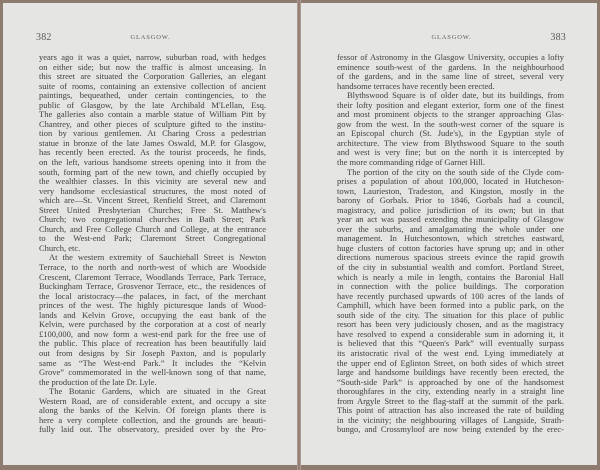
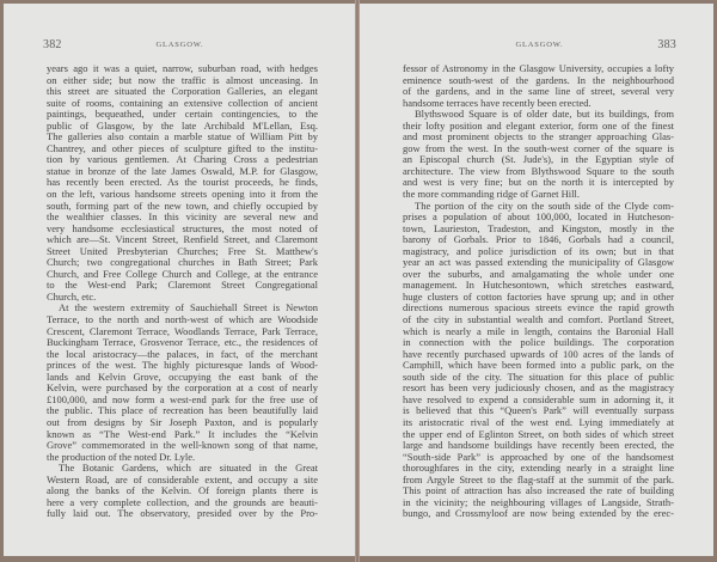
  382
  years ago it was a quiet, narrow, suburban road, with hedges
  on either side; but now the traffic is almost unceasing. In
  this street are situated the Corporation Galleries, an elegant
  suite of rooms, containing an extensive collection of ancient
  paintings, bequeathed, under certain contingencies, to the
  public of Glasgow, by the late Archibald M'Lellan, Esq.
  The galleries also contain a marble statue of William Pitt by
  Chantrey, and other pieces of sculpture gifted to the institu-
  tion by various gentlemen. At Charing Cross a pedestrian
  statue in bronze of the late James Oswald, M.P. for Glasgow,
  has recently been erected. As the tourist proceeds, he finds,
  on the left, various handsome streets opening into it from the
  south, forming part of the new town, and chiefly occupied by
  the wealthier classes. In this vicinity are several new and
  very handsome ecclesiastical structures, the most noted of
  which are—St. Vincent Street, Renfield Street, and Claremont
  Street United Presbyterian Churches; Free St. Matthew's
  Church; two congregational churches in Bath Street; Park
  Church, and Free College Church and College, at the entrance
  to the West-end Park; Claremont Street Congregational
  Church, etc.
  At the western extremity of Sauchiehall Street is Newton
  Terrace, to the north and north-west of which are Woodside
  Crescent, Claremont Terrace, Woodlands Terrace, Park Terrace,
  Buckingham Terrace, Grosvenor Terrace, etc., the residences of
  the local aristocracy—the palaces, in fact, of the merchant
  princes of the west. The highly picturesque lands of Wood-
  lands and Kelvin Grove, occupying the east bank of the
  Kelvin, were purchased by the corporation at a cost of nearly
  £100,000, and now form a west-end park for the free use of
  the public. This place of recreation has been beautifully laid
  out from designs by Sir Joseph Paxton, and is popularly
- same as “The West-end Park.” It includes the “Kelvin
+ known as “The West-end Park.” It includes the “Kelvin
  Grove” commemorated in the well-known song of that name,
- the production of the late Dr. Lyle.
+ the production of the noted Dr. Lyle.
  The Botanic Gardens, which are situated in the Great
  Western Road, are of considerable extent, and occupy a site
  along the banks of the Kelvin. Of foreign plants there is
  here a very complete collection, and the grounds are beauti-
  fully laid out. The observatory, presided over by the Pro-
  383
  fessor of Astronomy in the Glasgow University, occupies a lofty
  eminence south-west of the gardens. In the neighbourhood
  of the gardens, and in the same line of street, several very
  handsome terraces have recently been erected.
  Blythswood Square is of older date, but its buildings, from
  their lofty position and elegant exterior, form one of the finest
  and most prominent objects to the stranger approaching Glas-
  gow from the west. In the south-west corner of the square is
  an Episcopal church (St. Jude's), in the Egyptian style of
  architecture. The view from Blythswood Square to the south
  and west is very fine; but on the north it is intercepted by
  the more commanding ridge of Garnet Hill.
  The portion of the city on the south side of the Clyde com-
  prises a population of about 100,000, located in Hutcheson-
  town, Laurieston, Tradeston, and Kingston, mostly in the
  barony of Gorbals. Prior to 1846, Gorbals had a council,
  magistracy, and police jurisdiction of its own; but in that
  year an act was passed extending the municipality of Glasgow
  over the suburbs, and amalgamating the whole under one
  management. In Hutchesontown, which stretches eastward,
  huge clusters of cotton factories have sprung up; and in other
  directions numerous spacious streets evince the rapid growth
  of the city in substantial wealth and comfort. Portland Street,
  which is nearly a mile in length, contains the Baronial Hall
  in connection with the police buildings. The corporation
  have recently purchased upwards of 100 acres of the lands of
  Camphill, which have been formed into a public park, on the
  south side of the city. The situation for this place of public
  resort has been very judiciously chosen, and as the magistracy
  have resolved to expend a considerable sum in adorning it, it
  is believed that this “Queen's Park” will eventually surpass
  its aristocratic rival of the west end. Lying immediately at
  the upper end of Eglinton Street, on both sides of which street
  large and handsome buildings have recently been erected, the
  “South-side Park” is approached by one of the handsomest
  thoroughfares in the city, extending nearly in a straight line
  from Argyle Street to the flag-staff at the summit of the park.
  This point of attraction has also increased the rate of building
  in the vicinity; the neighbouring villages of Langside, Strath-
  bungo, and Crossmyloof are now being extended by the erec-
